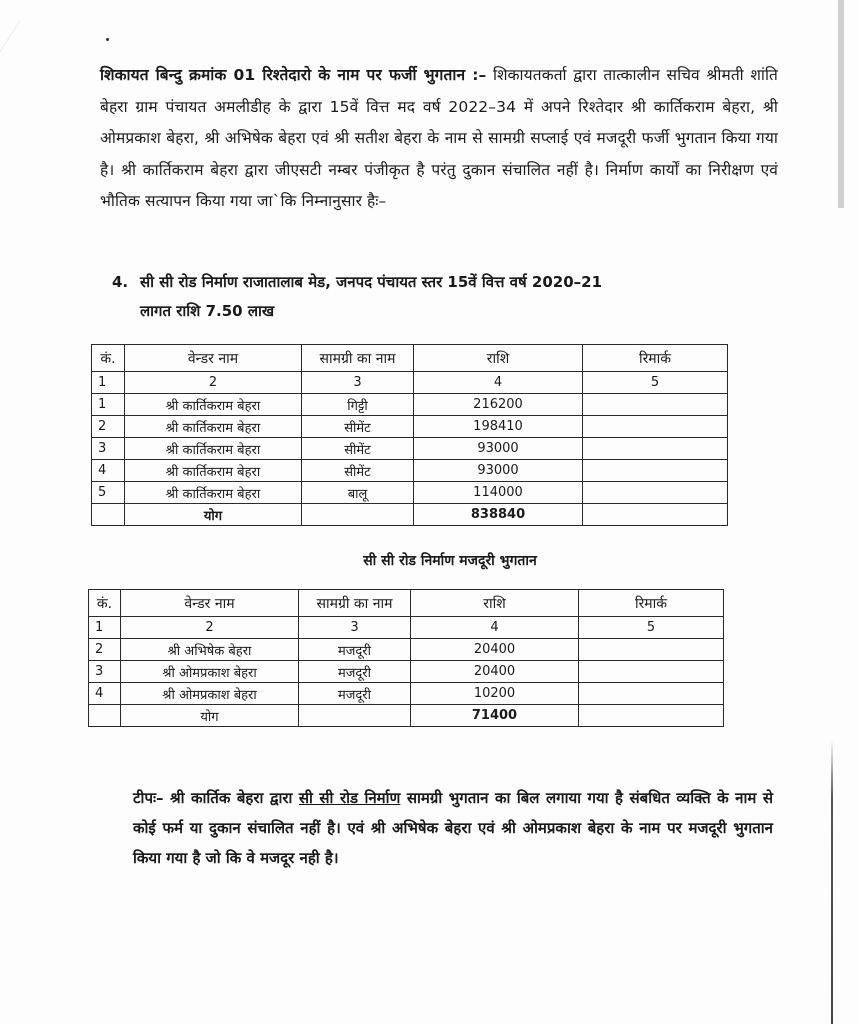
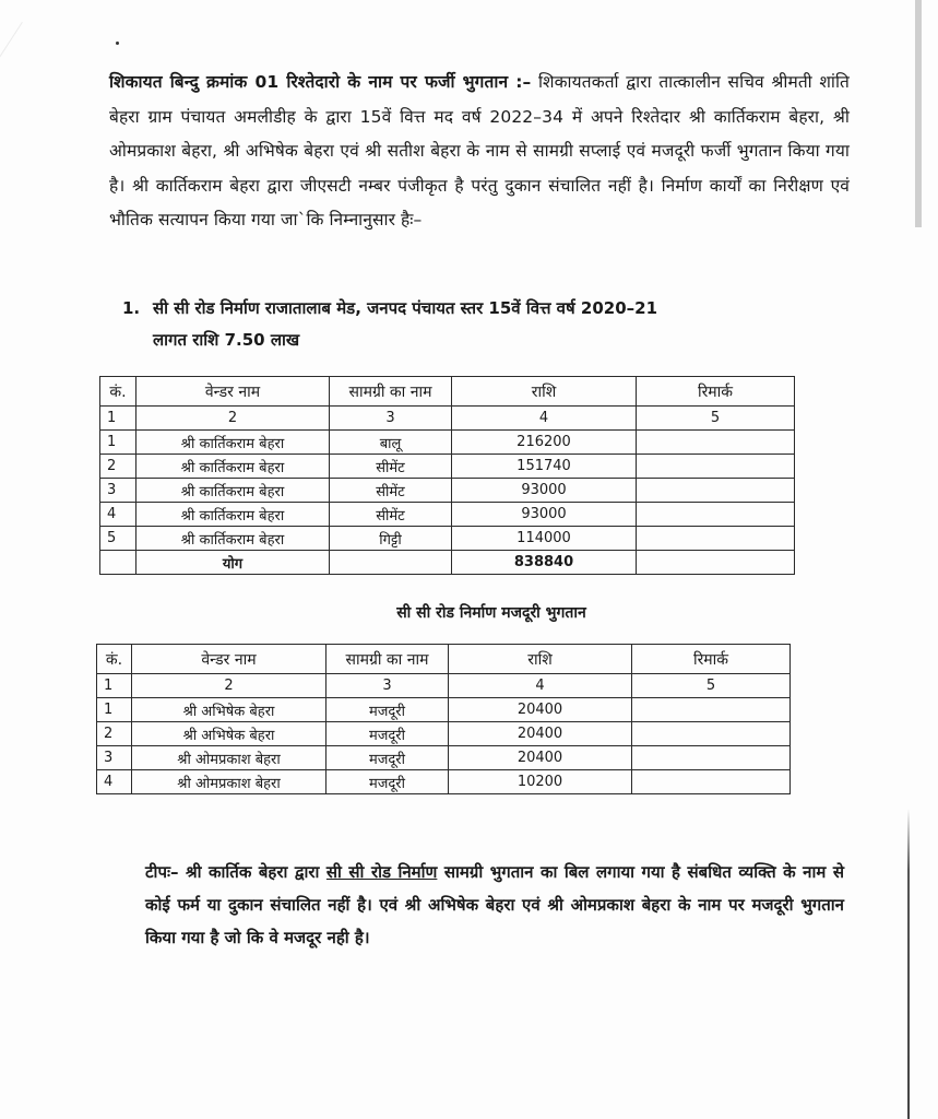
  शिकायत बिन्दु क्रमांक 01 रिश्तेदारो के नाम पर फर्जी भुगतान :– शिकायतकर्ता द्वारा तात्कालीन सचिव श्रीमती शांति बेहरा ग्राम पंचायत अमलीडीह के द्वारा 15वें वित्त मद वर्ष 2022–34 में अपने रिश्तेदार श्री कार्तिकराम बेहरा, श्री ओमप्रकाश बेहरा, श्री अभिषेक बेहरा एवं श्री सतीश बेहरा के नाम से सामग्री सप्लाई एवं मजदूरी फर्जी भुगतान किया गया है। श्री कार्तिकराम बेहरा द्वारा जीएसटी नम्बर पंजीकृत है परंतु दुकान संचालित नहीं है। निर्माण कार्यों का निरीक्षण एवं भौतिक सत्यापन किया गया जा`कि निम्नानुसार हैः–
- 4. सी सी रोड निर्माण राजातालाब मेड, जनपद पंचायत स्तर 15वें वित्त वर्ष 2020–21
+ 1. सी सी रोड निर्माण राजातालाब मेड, जनपद पंचायत स्तर 15वें वित्त वर्ष 2020–21
  लागत राशि 7.50 लाख
  कं.	वेन्डर नाम	सामग्री का नाम	राशि	रिमार्क
  1	2	3	4	5
- 1	श्री कार्तिकराम बेहरा	गिट्टी	216200
+ 1	श्री कार्तिकराम बेहरा	बालू	216200
- 2	श्री कार्तिकराम बेहरा	सीमेंट	198410
+ 2	श्री कार्तिकराम बेहरा	सीमेंट	151740
  3	श्री कार्तिकराम बेहरा	सीमेंट	93000
  4	श्री कार्तिकराम बेहरा	सीमेंट	93000
- 5	श्री कार्तिकराम बेहरा	बालू	114000
+ 5	श्री कार्तिकराम बेहरा	गिट्टी	114000
  	योग		838840
  सी सी रोड निर्माण मजदूरी भुगतान
  कं.	वेन्डर नाम	सामग्री का नाम	राशि	रिमार्क
  1	2	3	4	5
+ 1	श्री अभिषेक बेहरा	मजदूरी	20400
  2	श्री अभिषेक बेहरा	मजदूरी	20400
  3	श्री ओमप्रकाश बेहरा	मजदूरी	20400
  4	श्री ओमप्रकाश बेहरा	मजदूरी	10200
- 	योग		71400
  टीपः– श्री कार्तिक बेहरा द्वारा सी सी रोड निर्माण सामग्री भुगतान का बिल लगाया गया है संबधित व्यक्ति के नाम से कोई फर्म या दुकान संचालित नहीं है। एवं श्री अभिषेक बेहरा एवं श्री ओमप्रकाश बेहरा के नाम पर मजदूरी भुगतान किया गया है जो कि वे मजदूर नही है।
